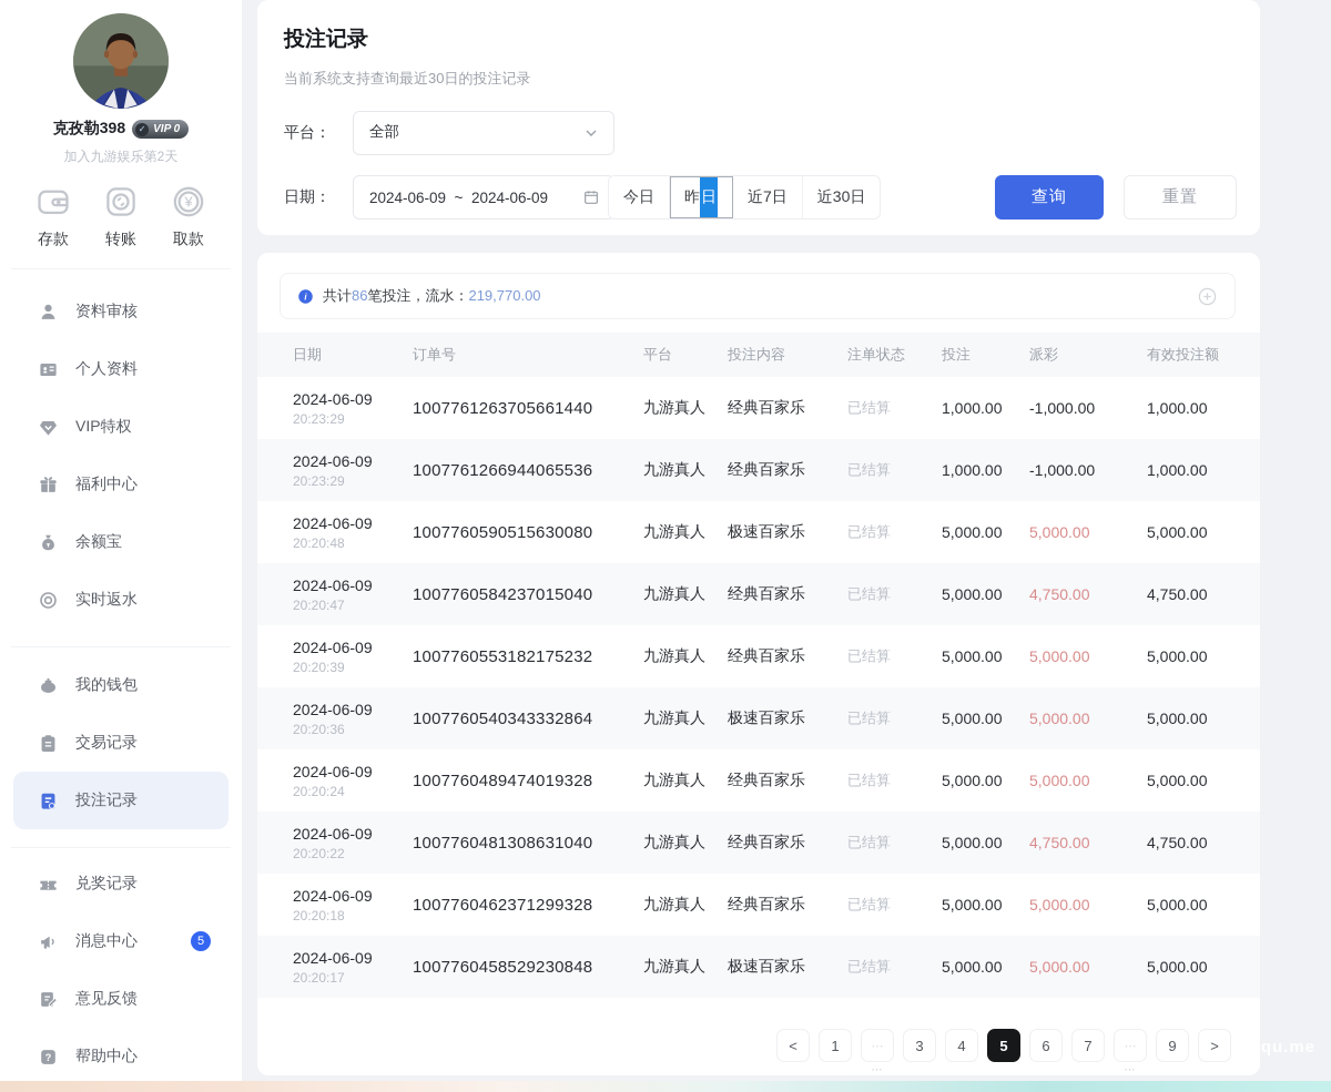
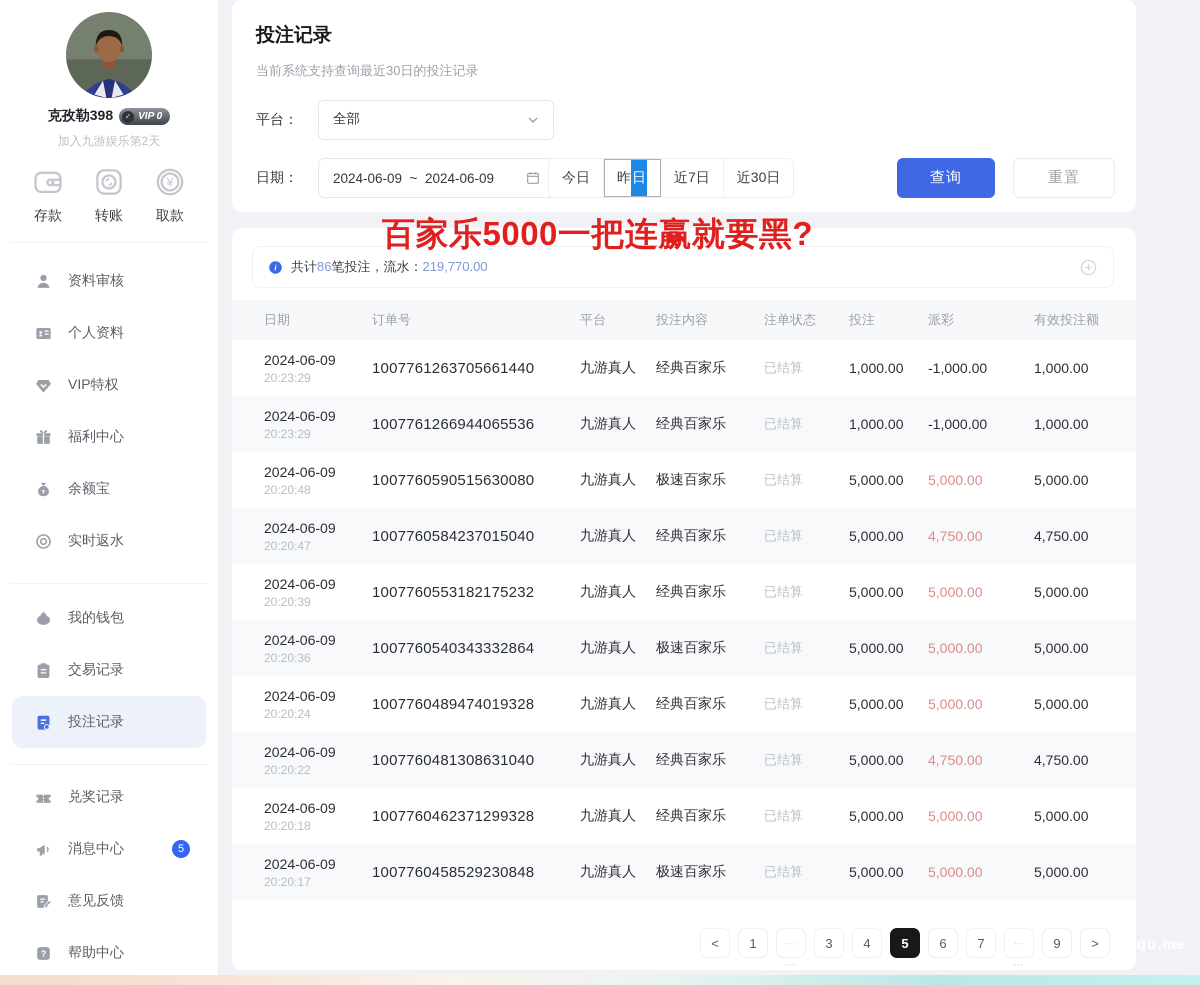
  克孜勒398
  ✓
  VIP 0
  加入九游娱乐第2天
  存款
  转账
  ¥
  取款
  资料审核
  个人资料
  VIP特权
  福利中心
  余额宝
  实时返水
  我的钱包
  交易记录
  投注记录
  兑奖记录
  消息中心
  5
  意见反馈
  ?
  帮助中心
  投注记录
  当前系统支持查询最近30日的投注记录
  平台：
  全部
  日期：
  2024-06-09 ~ 2024-06-09
  今日
  昨
  日
  近7日
  近30日
  查询
  重置
+ 百家乐5000一把连赢就要黑?
  i
  共计86笔投注，流水：219,770.00
  日期
  订单号
  平台
  投注内容
  注单状态
  投注
  派彩
  有效投注额
  2024-06-09
  20:23:29
  1007761263705661440
  九游真人
  经典百家乐
  已结算
  1,000.00
  -1,000.00
  1,000.00
  2024-06-09
  20:23:29
  1007761266944065536
  九游真人
  经典百家乐
  已结算
  1,000.00
  -1,000.00
  1,000.00
  2024-06-09
  20:20:48
  1007760590515630080
  九游真人
  极速百家乐
  已结算
  5,000.00
  5,000.00
  5,000.00
  2024-06-09
  20:20:47
  1007760584237015040
  九游真人
  经典百家乐
  已结算
  5,000.00
  4,750.00
  4,750.00
  2024-06-09
  20:20:39
  1007760553182175232
  九游真人
  经典百家乐
  已结算
  5,000.00
  5,000.00
  5,000.00
  2024-06-09
  20:20:36
  1007760540343332864
  九游真人
  极速百家乐
  已结算
  5,000.00
  5,000.00
  5,000.00
  2024-06-09
  20:20:24
  1007760489474019328
  九游真人
  经典百家乐
  已结算
  5,000.00
  5,000.00
  5,000.00
  2024-06-09
  20:20:22
  1007760481308631040
  九游真人
  经典百家乐
  已结算
  5,000.00
  4,750.00
  4,750.00
  2024-06-09
  20:20:18
  1007760462371299328
  九游真人
  经典百家乐
  已结算
  5,000.00
  5,000.00
  5,000.00
  2024-06-09
  20:20:17
  1007760458529230848
  九游真人
  极速百家乐
  已结算
  5,000.00
  5,000.00
  5,000.00
  <
  1
  ⋯
  ⋯
  3
  4
  5
  6
  7
  ⋯
  ⋯
  9
  >
